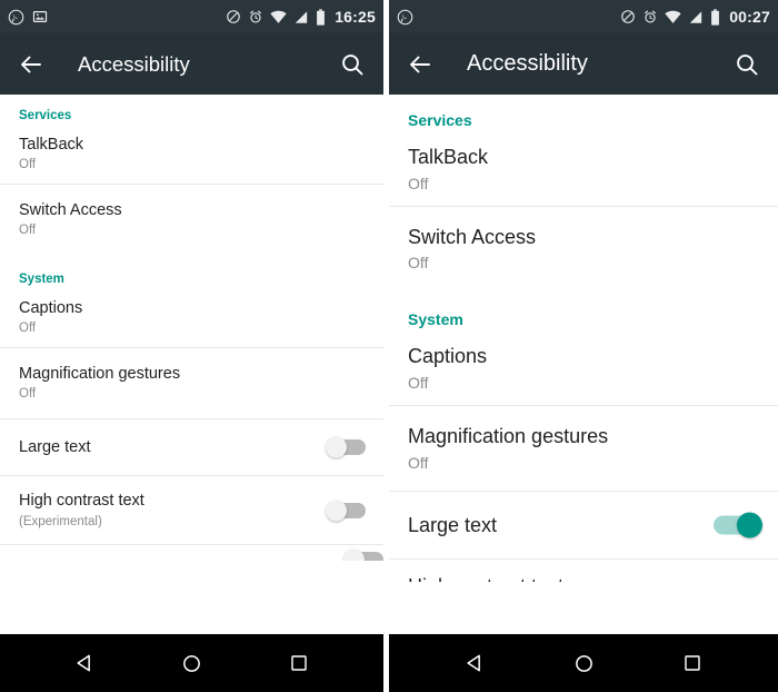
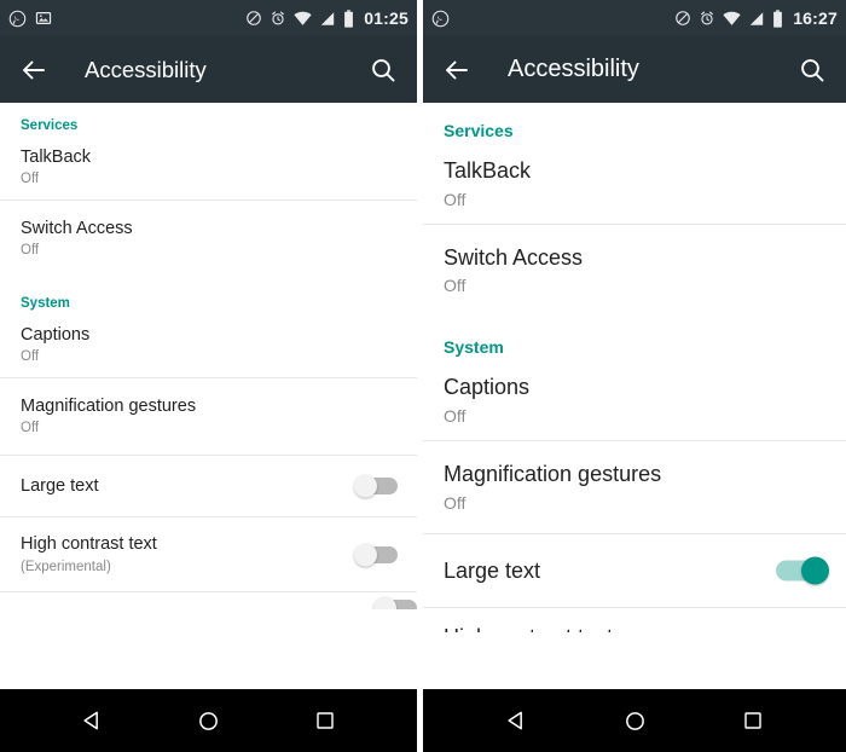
- 16:25
+ 01:25
  Accessibility
  Services
  TalkBack
  Off
  Switch Access
  Off
  System
  Captions
  Off
  Magnification gestures
  Off
  Large text
  High contrast text
  (Experimental)
- 00:27
+ 16:27
  Accessibility
  Services
  TalkBack
  Off
  Switch Access
  Off
  System
  Captions
  Off
  Magnification gestures
  Off
  Large text
